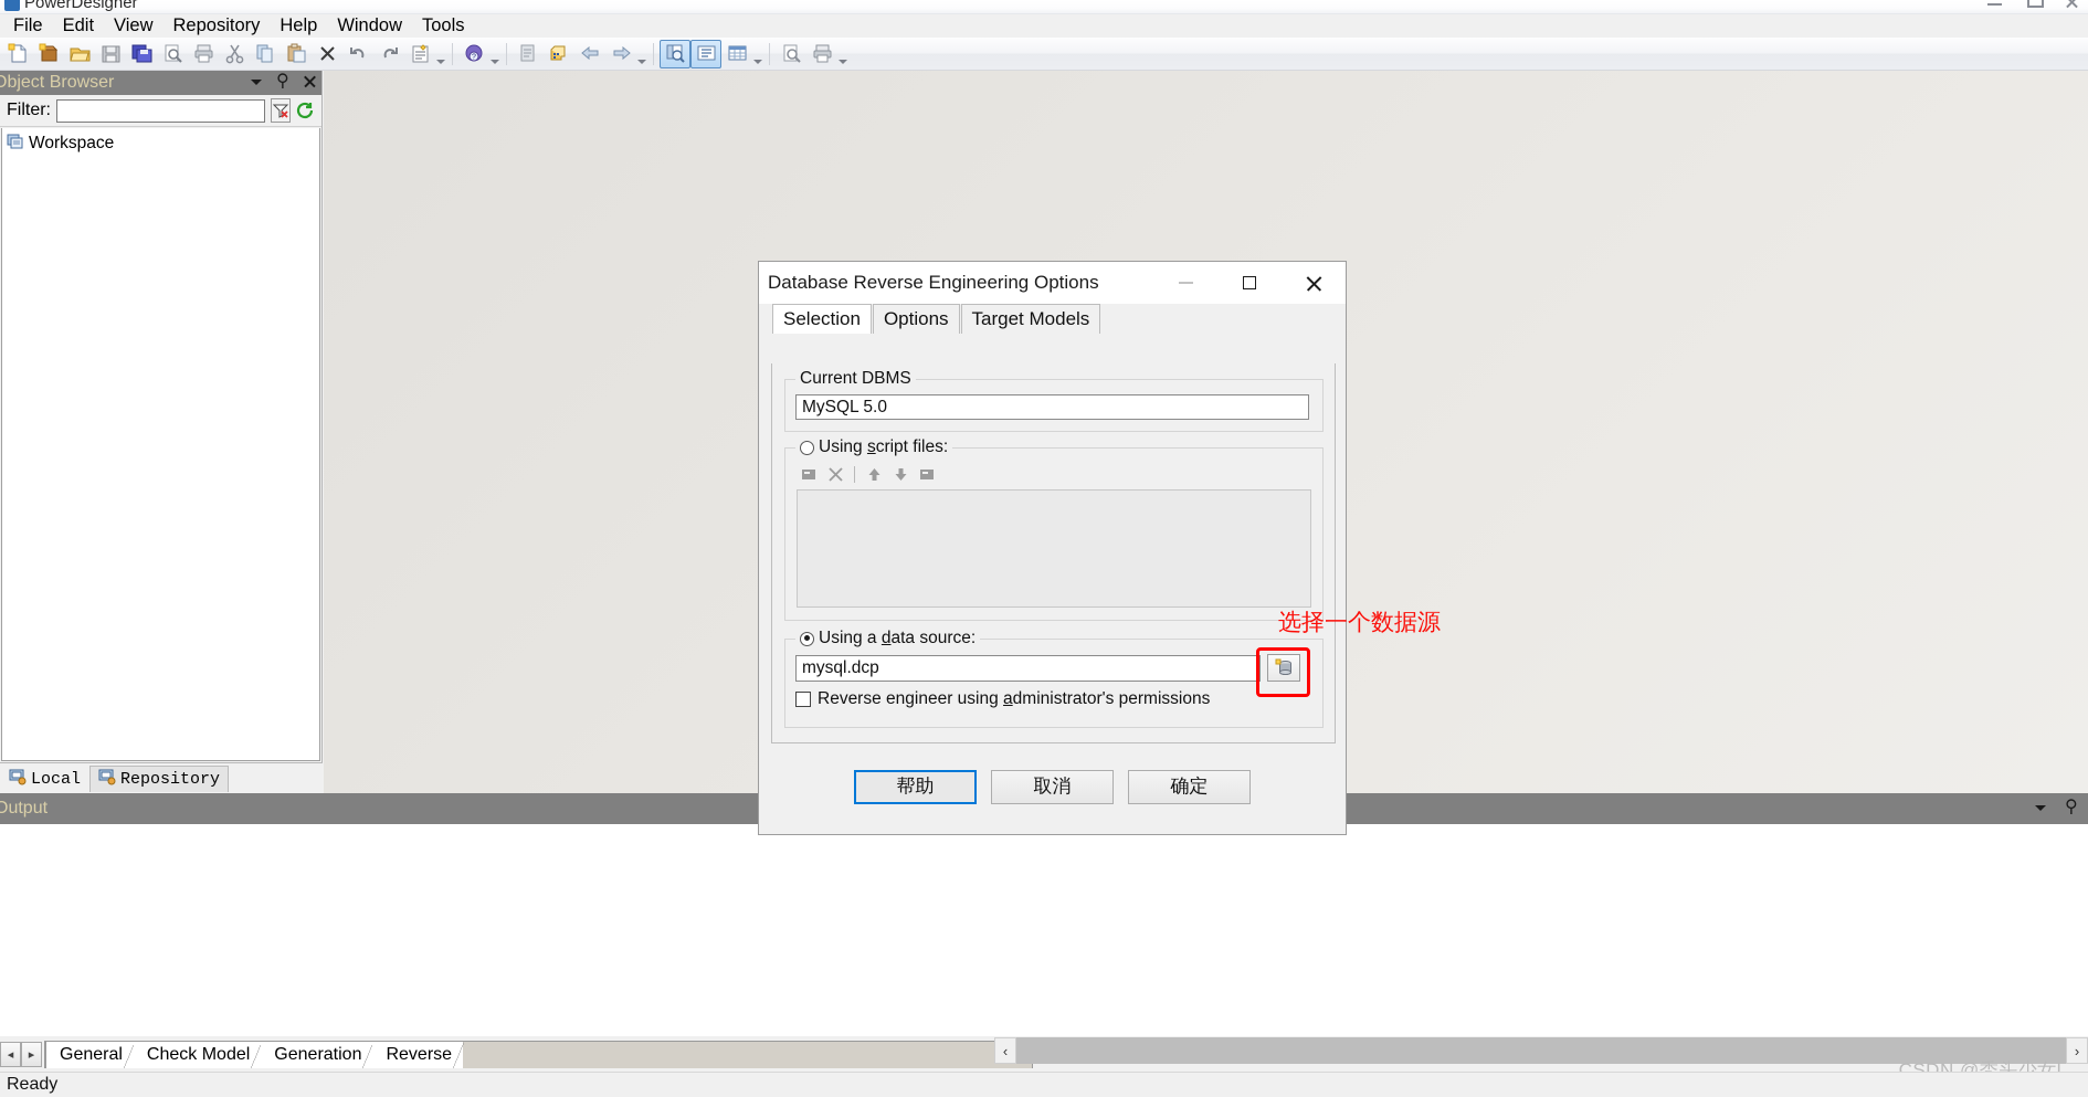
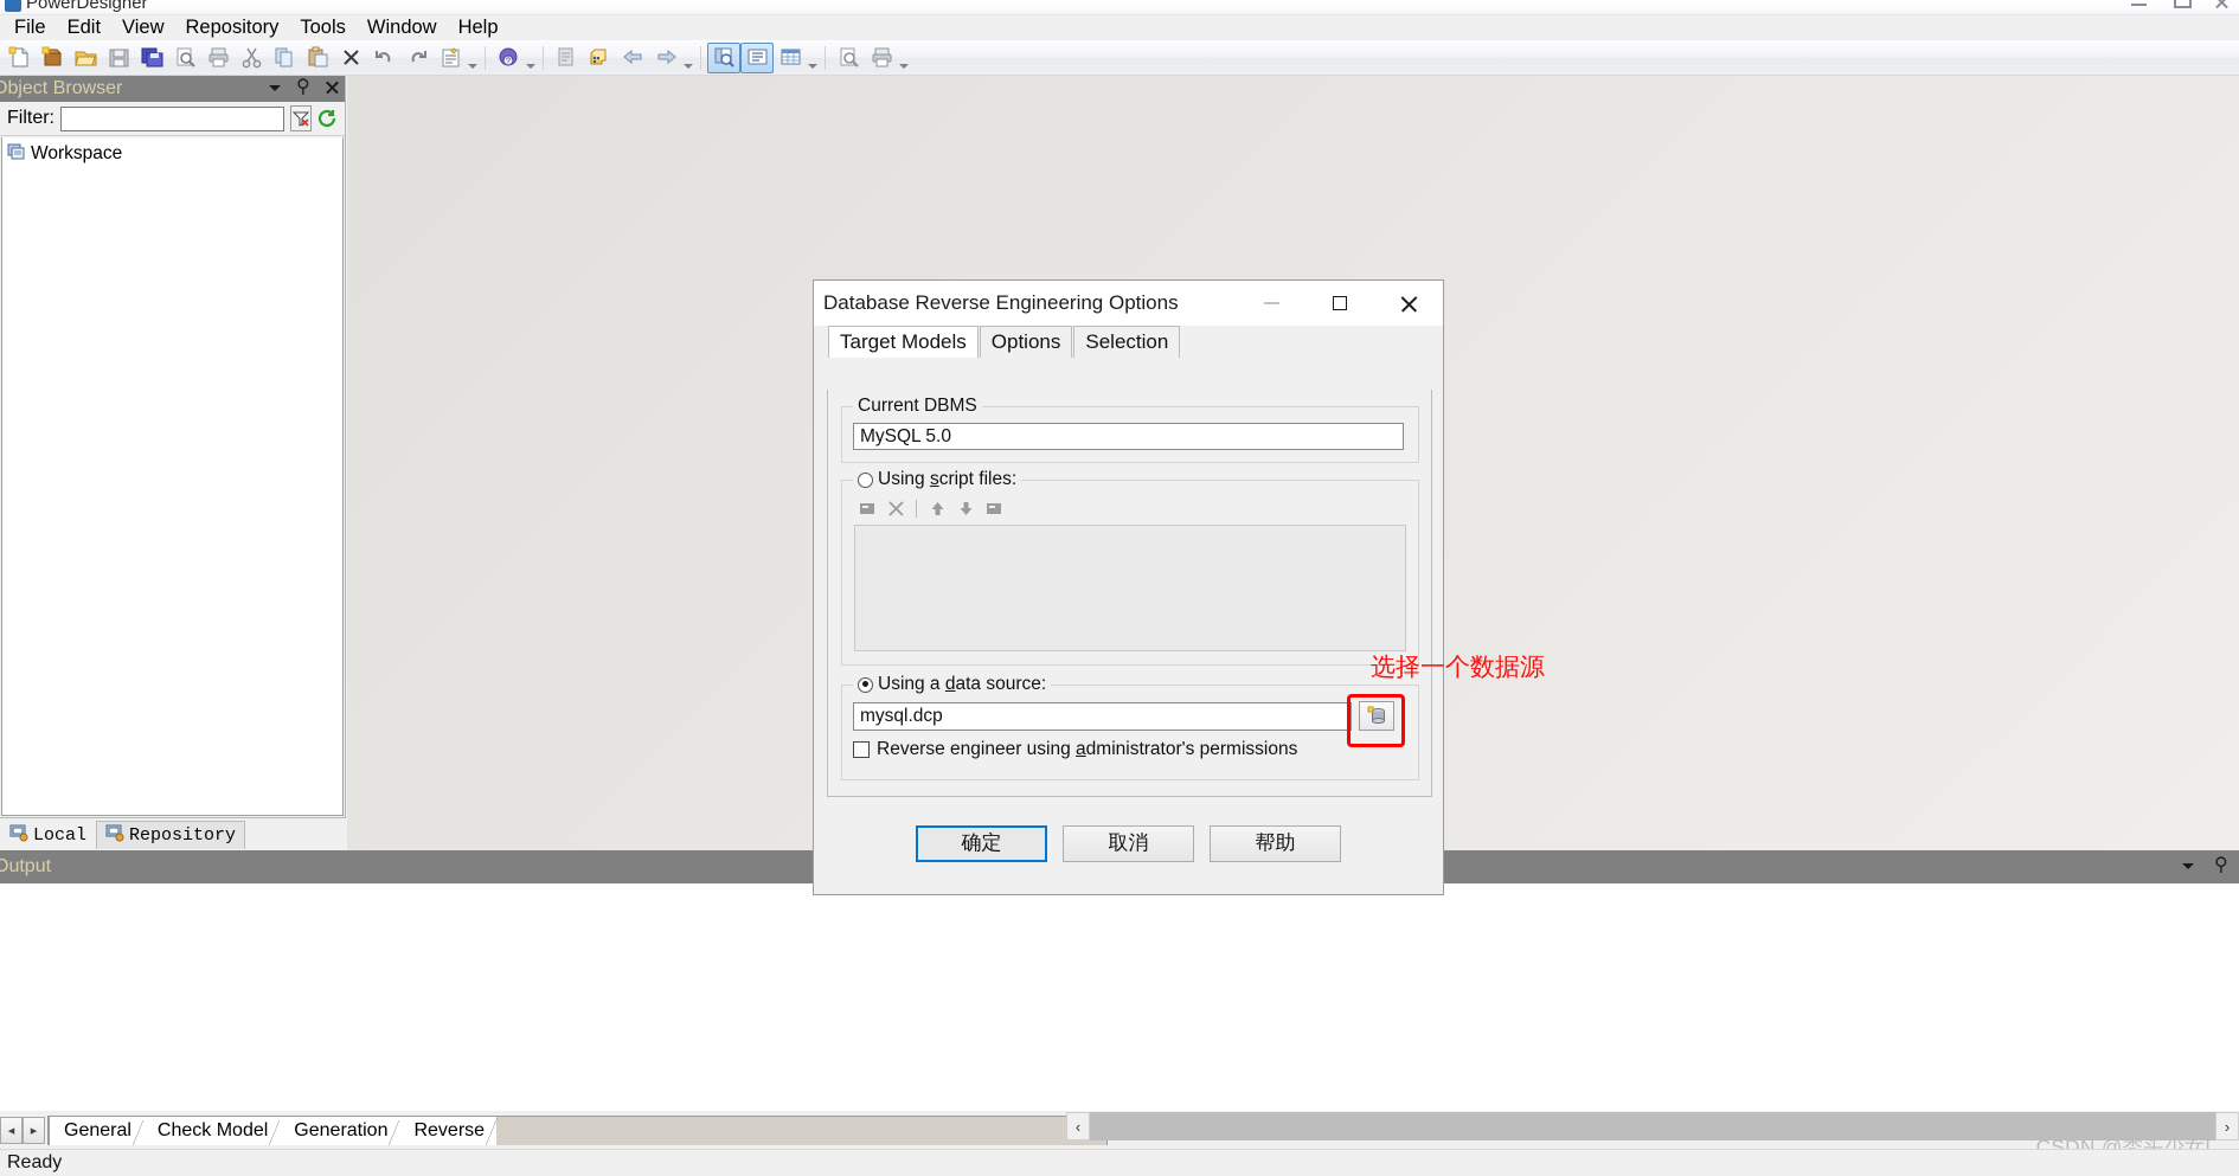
  PowerDesigner
  File
  Edit
  View
  Repository
- Help
+ Tools
  Window
- Tools
+ Help
  Object Browser
  Filter:
  Workspace
  Local
  Repository
  Output
  ◂
  ▸
  General
  Check Model
  Generation
  Reverse
  ‹
  ›
  CSDN @秃头少女l
  Ready
  Database Reverse Engineering Options
- Selection
+ Target Models
  Options
- Target Models
+ Selection
  Current DBMS
  MySQL 5.0
  Using script files:
  Using a data source:
  mysql.dcp
  Reverse engineer using administrator's permissions
- 帮助
+ 确定
  取消
- 确定
+ 帮助
  选择一个数据源
